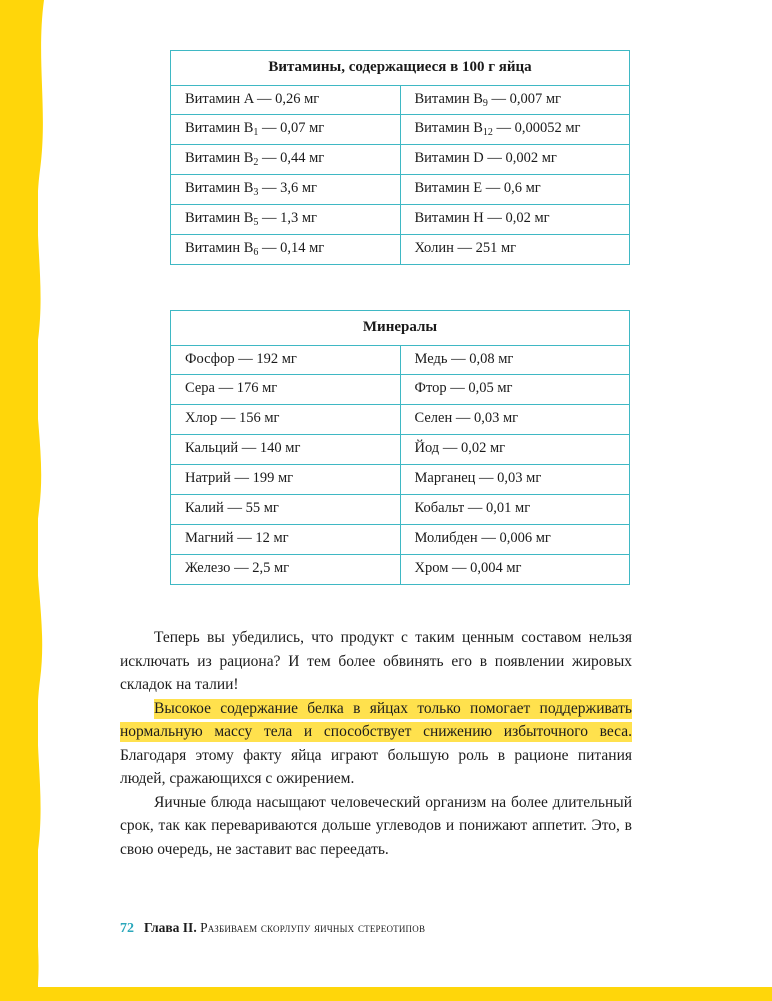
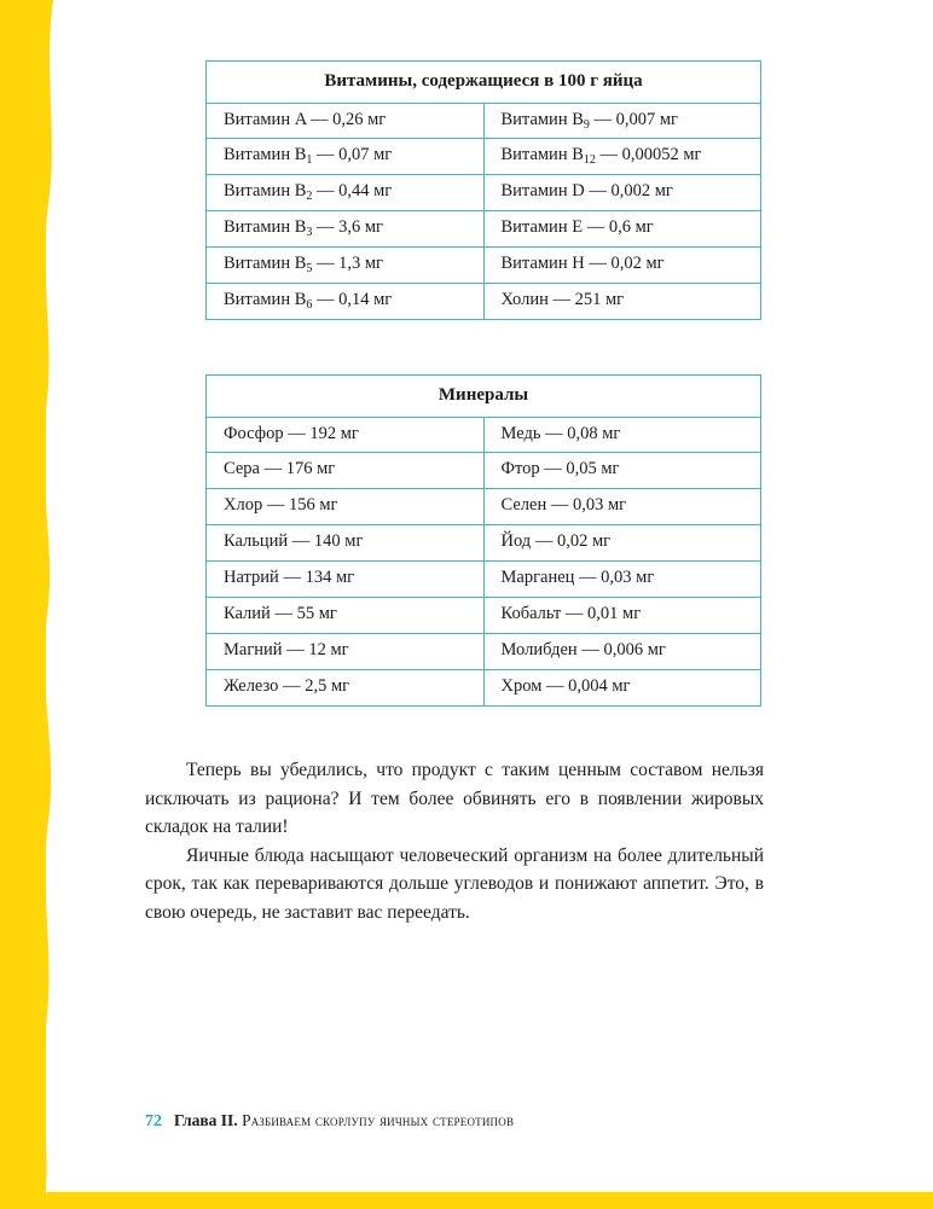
  Витамины, содержащиеся в 100 г яйца
  Витамин A — 0,26 мг	Витамин B9 — 0,007 мг
  Витамин B1 — 0,07 мг	Витамин B12 — 0,00052 мг
  Витамин B2 — 0,44 мг	Витамин D — 0,002 мг
  Витамин B3 — 3,6 мг	Витамин E — 0,6 мг
  Витамин B5 — 1,3 мг	Витамин H — 0,02 мг
  Витамин B6 — 0,14 мг	Холин — 251 мг
  Минералы
  Фосфор — 192 мг	Медь — 0,08 мг
  Сера — 176 мг	Фтор — 0,05 мг
  Хлор — 156 мг	Селен — 0,03 мг
  Кальций — 140 мг	Йод — 0,02 мг
- Натрий — 199 мг	Марганец — 0,03 мг
+ Натрий — 134 мг	Марганец — 0,03 мг
  Калий — 55 мг	Кобальт — 0,01 мг
  Магний — 12 мг	Молибден — 0,006 мг
  Железо — 2,5 мг	Хром — 0,004 мг
  Теперь вы убедились, что продукт с таким ценным составом нельзя исключать из рациона? И тем более обвинять его в появлении жировых складок на талии!
- Высокое содержание белка в яйцах только помогает поддерживать нормальную массу тела и способствует снижению избыточного веса. Благодаря этому факту яйца играют большую роль в рационе питания людей, сражающихся с ожирением.
  Яичные блюда насыщают человеческий организм на более длительный срок, так как перевариваются дольше углеводов и понижают аппетит. Это, в свою очередь, не заставит вас переедать.
  72
  Глава II. Разбиваем скорлупу яичных стереотипов
